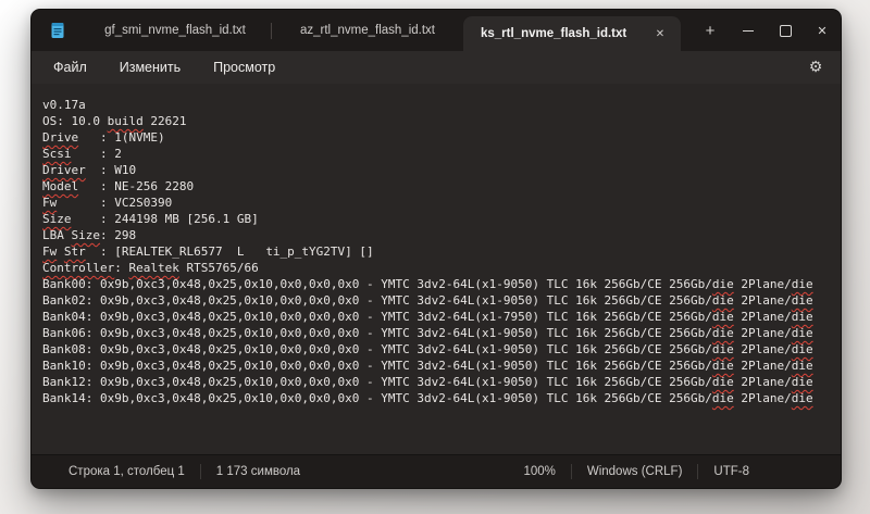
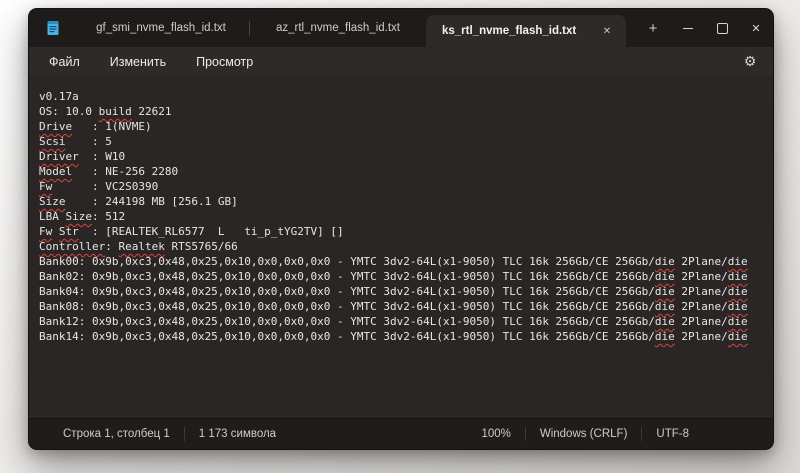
  gf_smi_nvme_flash_id.txt
  az_rtl_nvme_flash_id.txt
  ks_rtl_nvme_flash_id.txt
  ✕
  +
  ✕
  Файл
  Изменить
  Просмотр
  ⚙
  v0.17a
  OS: 10.0 build 22621
  Drive : 1(NVME)
- Scsi : 2
+ Scsi : 5
  Driver : W10
  Model : NE-256 2280
  Fw : VC2S0390
  Size : 244198 MB [256.1 GB]
- LBA Size: 298
+ LBA Size: 512
  Fw Str : [REALTEK_RL6577 L ti_p_tYG2TV] []
  Controller: Realtek RTS5765/66
  Bank00: 0x9b,0xc3,0x48,0x25,0x10,0x0,0x0,0x0 - YMTC 3dv2-64L(x1-9050) TLC 16k 256Gb/CE 256Gb/die 2Plane/die
  Bank02: 0x9b,0xc3,0x48,0x25,0x10,0x0,0x0,0x0 - YMTC 3dv2-64L(x1-9050) TLC 16k 256Gb/CE 256Gb/die 2Plane/die
- Bank04: 0x9b,0xc3,0x48,0x25,0x10,0x0,0x0,0x0 - YMTC 3dv2-64L(x1-7950) TLC 16k 256Gb/CE 256Gb/die 2Plane/die
+ Bank04: 0x9b,0xc3,0x48,0x25,0x10,0x0,0x0,0x0 - YMTC 3dv2-64L(x1-9050) TLC 16k 256Gb/CE 256Gb/die 2Plane/die
- Bank06: 0x9b,0xc3,0x48,0x25,0x10,0x0,0x0,0x0 - YMTC 3dv2-64L(x1-9050) TLC 16k 256Gb/CE 256Gb/die 2Plane/die
  Bank08: 0x9b,0xc3,0x48,0x25,0x10,0x0,0x0,0x0 - YMTC 3dv2-64L(x1-9050) TLC 16k 256Gb/CE 256Gb/die 2Plane/die
- Bank10: 0x9b,0xc3,0x48,0x25,0x10,0x0,0x0,0x0 - YMTC 3dv2-64L(x1-9050) TLC 16k 256Gb/CE 256Gb/die 2Plane/die
  Bank12: 0x9b,0xc3,0x48,0x25,0x10,0x0,0x0,0x0 - YMTC 3dv2-64L(x1-9050) TLC 16k 256Gb/CE 256Gb/die 2Plane/die
  Bank14: 0x9b,0xc3,0x48,0x25,0x10,0x0,0x0,0x0 - YMTC 3dv2-64L(x1-9050) TLC 16k 256Gb/CE 256Gb/die 2Plane/die
  Строка 1, столбец 1
  1 173 символа
  100%
  Windows (CRLF)
  UTF-8
